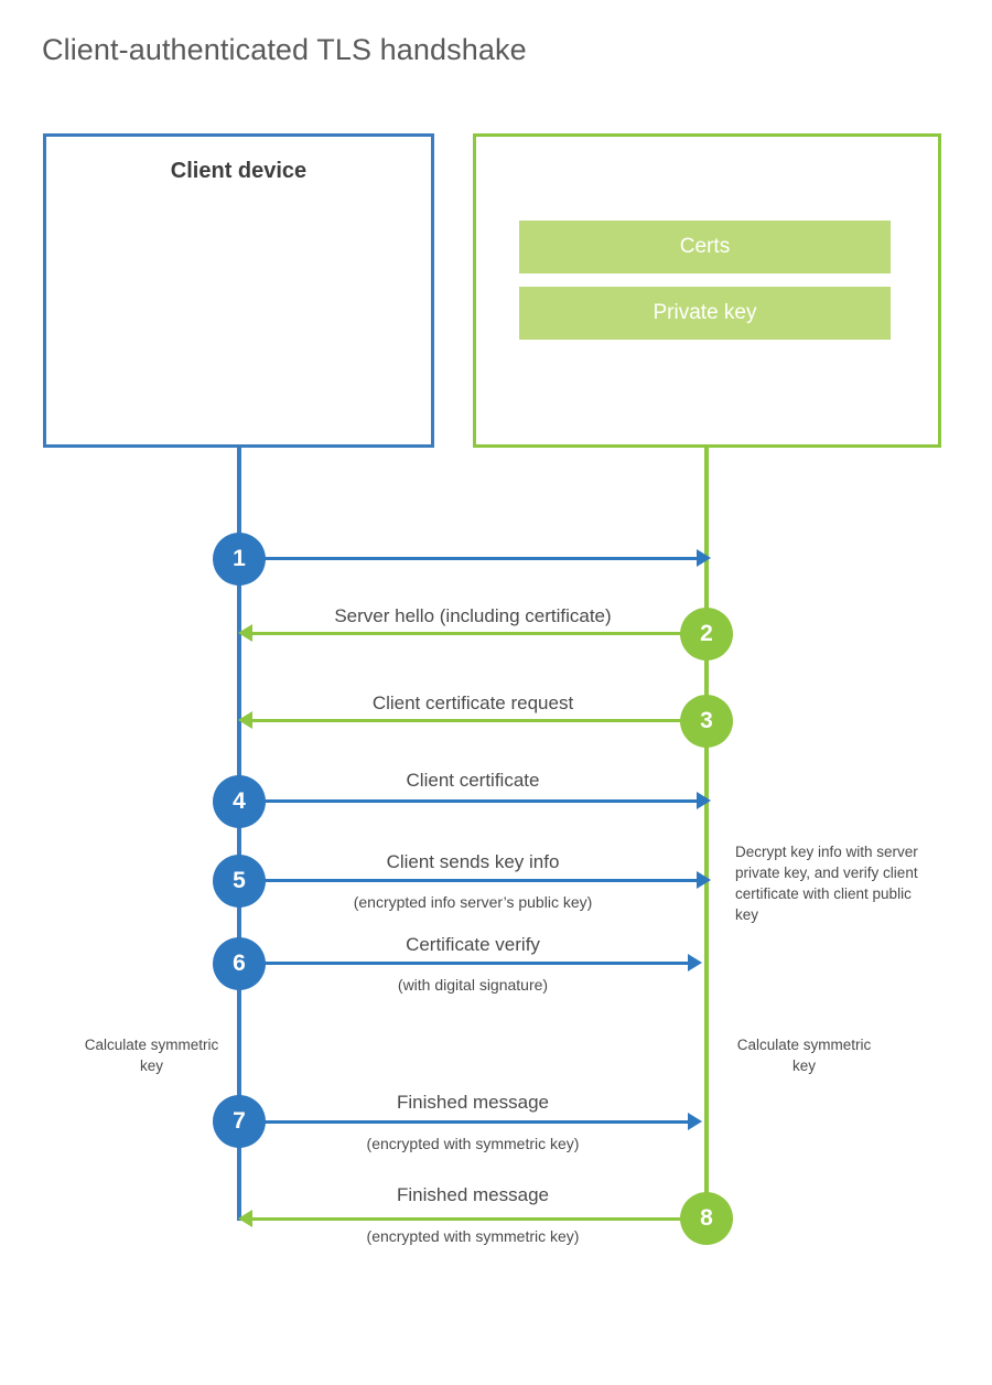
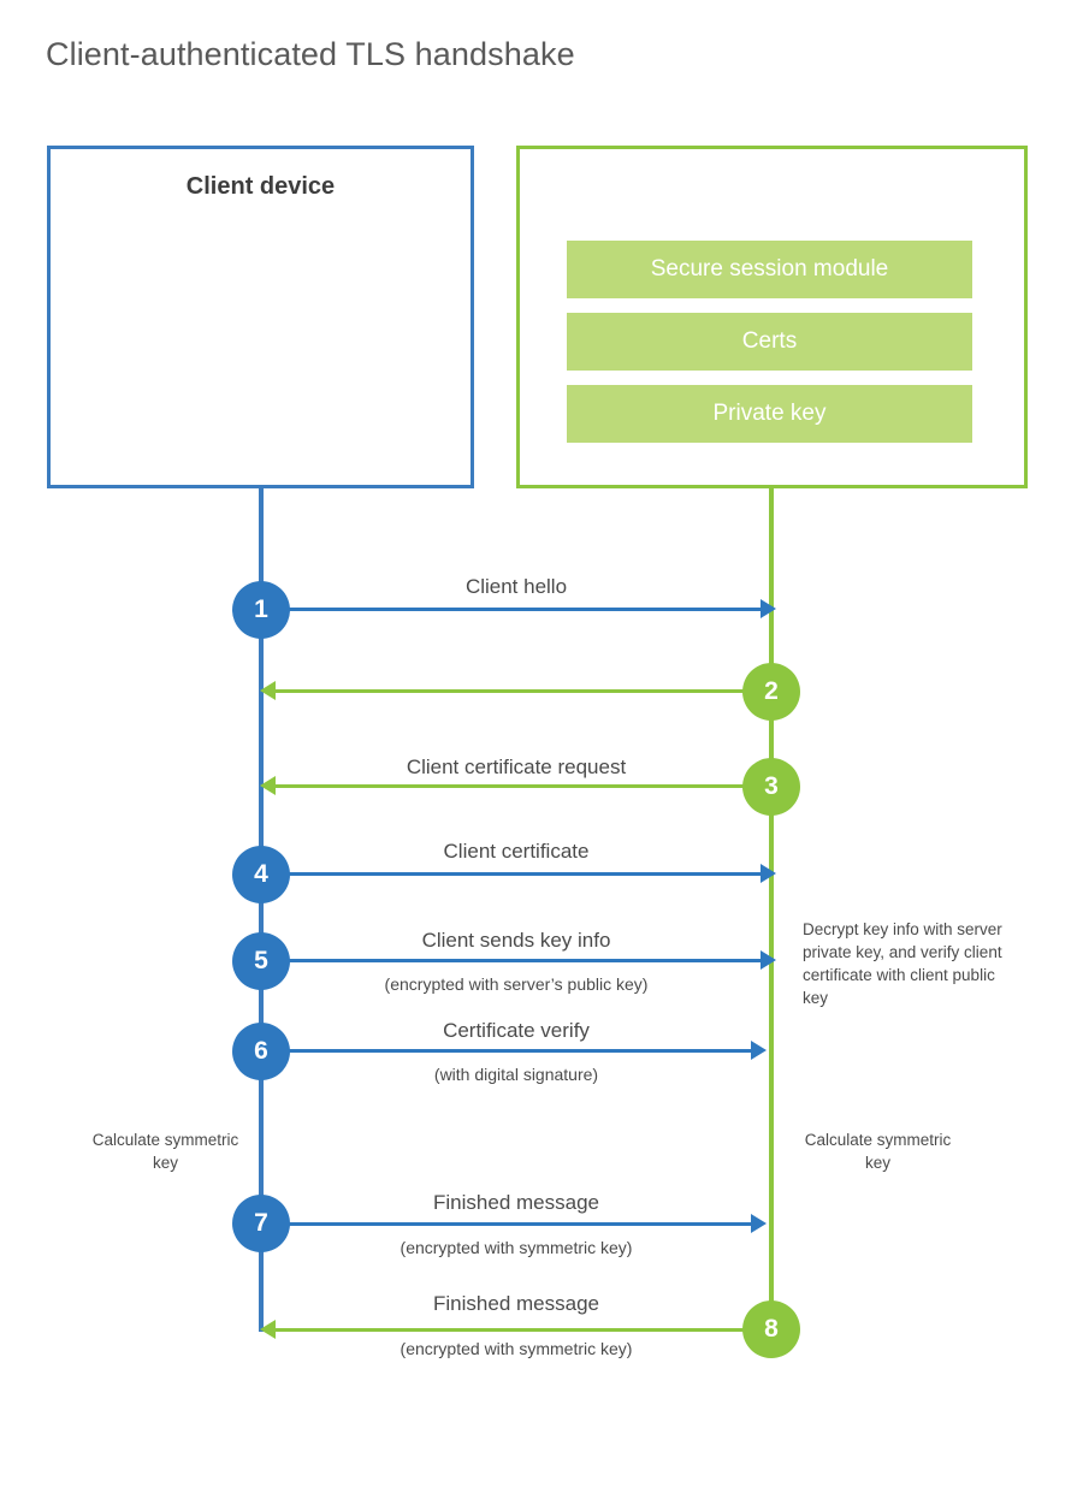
  Client-authenticated TLS handshake
  Client device
+ Secure session module
  Certs
  Private key
+ Client hello
  1
- Server hello (including certificate)
  2
  Client certificate request
  3
  Client certificate
  4
  Client sends key info
- (encrypted info server’s public key)
+ (encrypted with server’s public key)
  5
  Certificate verify
  (with digital signature)
  6
  Decrypt key info with server private key, and verify client certificate with client public key
  Calculate symmetric key
  Calculate symmetric key
  Finished message
  (encrypted with symmetric key)
  7
  Finished message
  (encrypted with symmetric key)
  8
